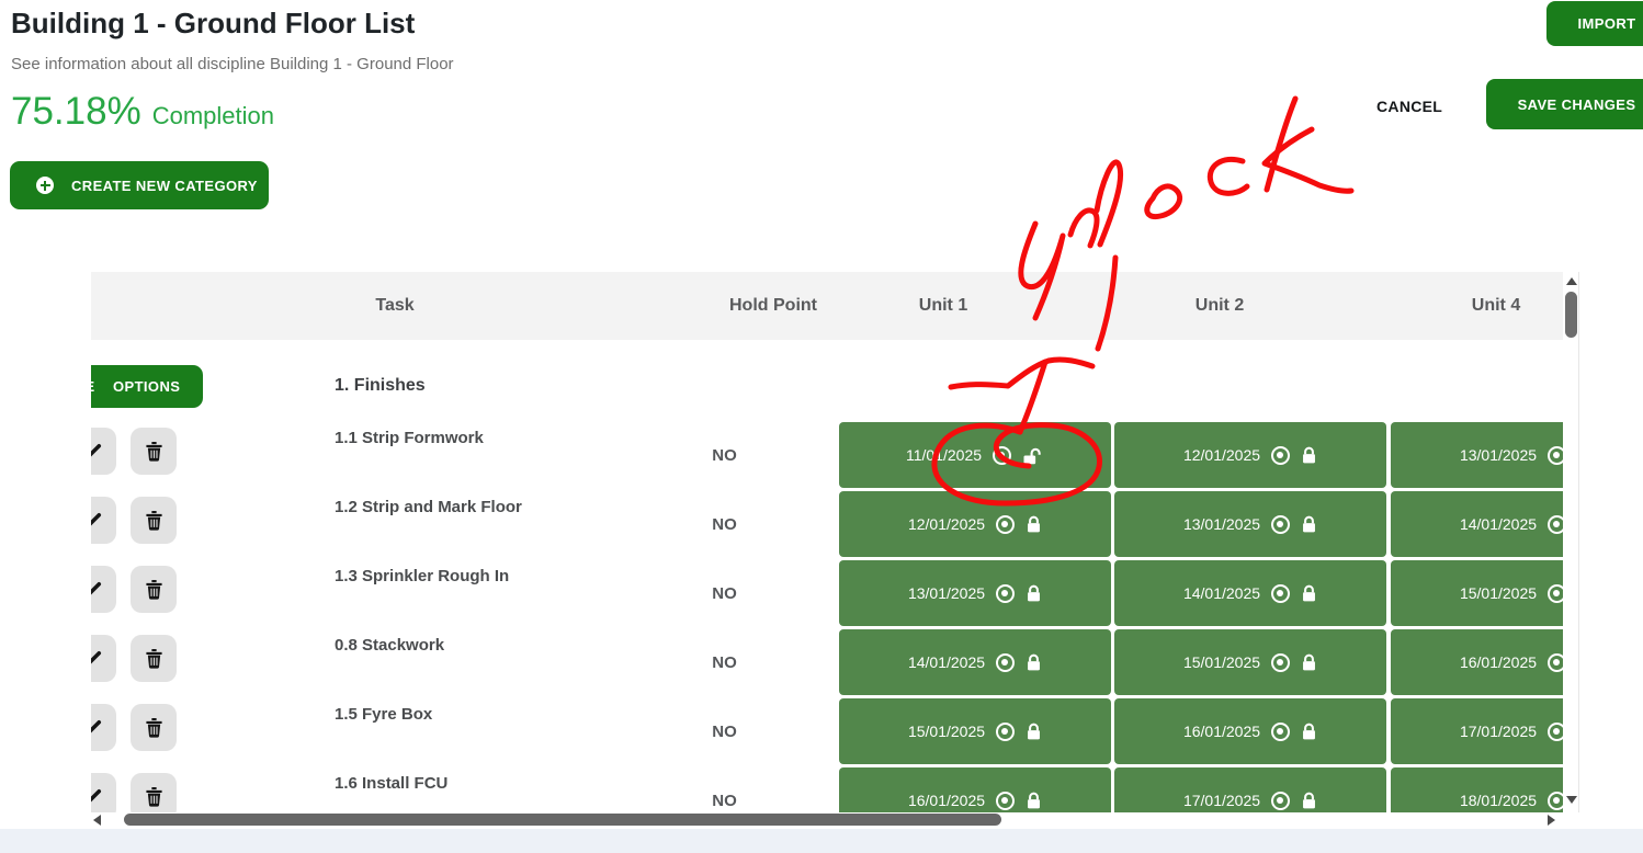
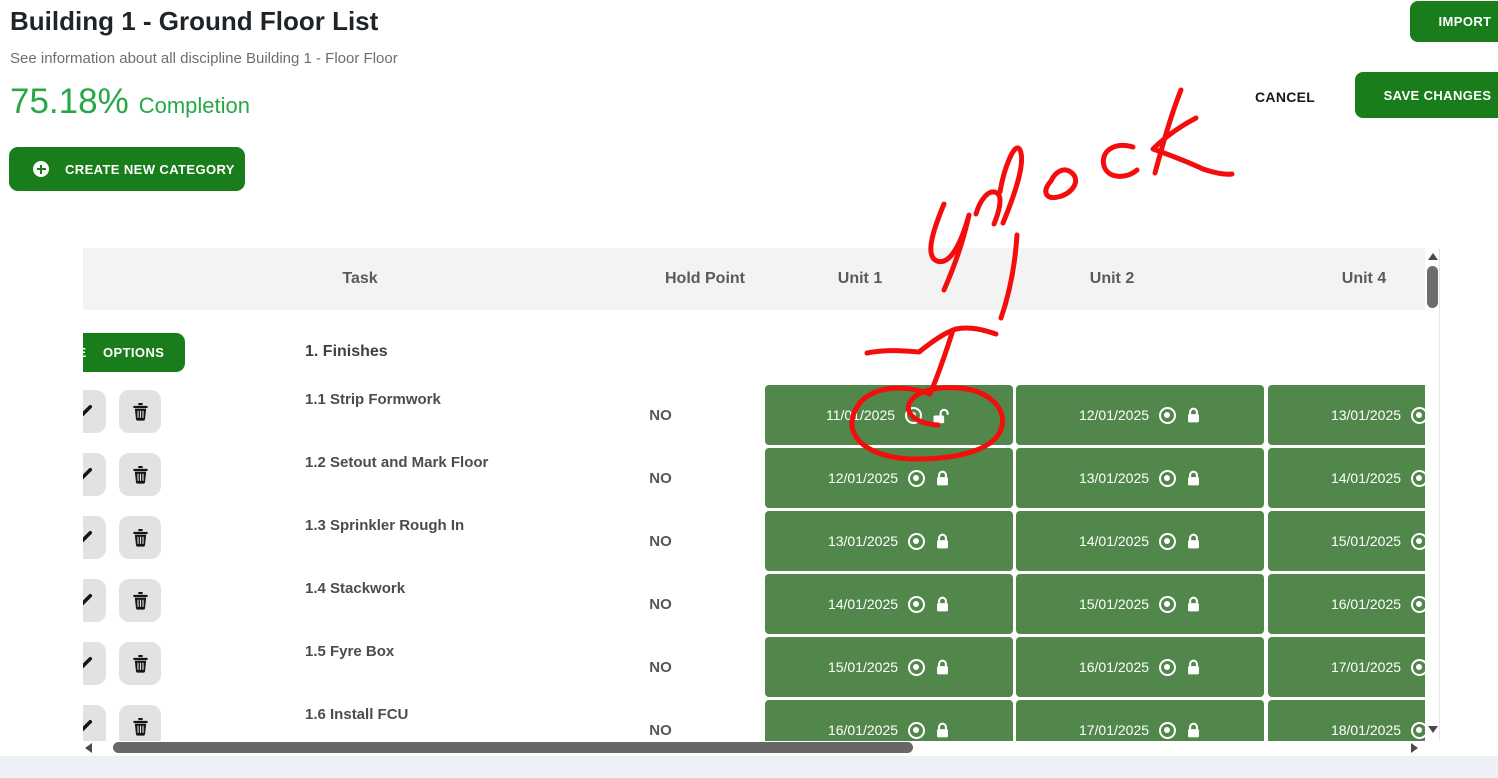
  Building 1 - Ground Floor List
- See information about all discipline Building 1 - Ground Floor
+ See information about all discipline Building 1 - Floor Floor
  75.18% Completion
  IMPORT
  CANCEL
  SAVE CHANGES
  CREATE NEW CATEGORY
  Task
  Hold Point
  Unit 1
  Unit 2
  Unit 4
  OPTIONS
  1. Finishes
  1.1 Strip Formwork
  NO
  11/01/2025
  12/01/2025
  13/01/2025
- 1.2 Strip and Mark Floor
+ 1.2 Setout and Mark Floor
  NO
  12/01/2025
  13/01/2025
  14/01/2025
  1.3 Sprinkler Rough In
  NO
  13/01/2025
  14/01/2025
  15/01/2025
- 0.8 Stackwork
+ 1.4 Stackwork
  NO
  14/01/2025
  15/01/2025
  16/01/2025
  1.5 Fyre Box
  NO
  15/01/2025
  16/01/2025
  17/01/2025
  1.6 Install FCU
  NO
  16/01/2025
  17/01/2025
  18/01/2025
